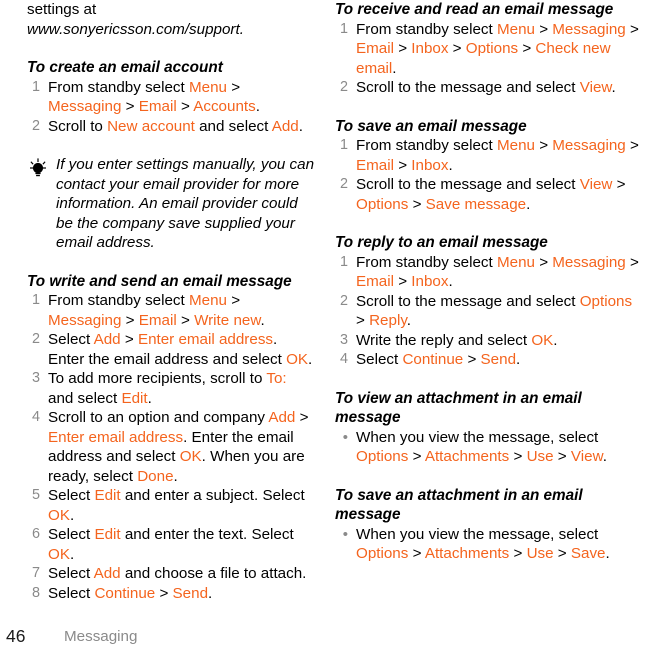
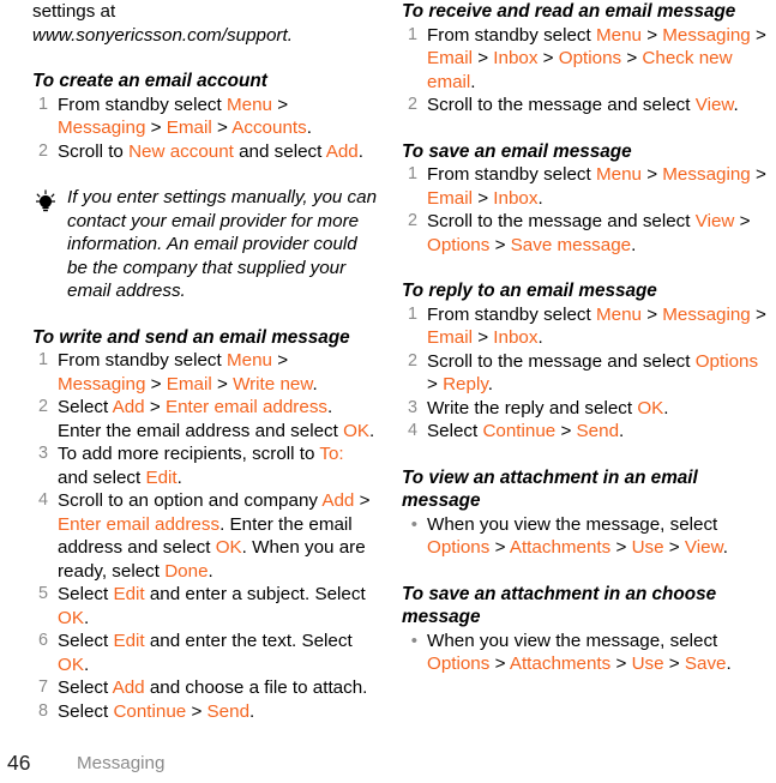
  settings at
  www.sonyericsson.com/support.
  To create an email account
  1
  From standby select Menu > Messaging > Email > Accounts.
  2
  Scroll to New account and select Add.
- If you enter settings manually, you can contact your email provider for more information. An email provider could be the company save supplied your email address.
+ If you enter settings manually, you can contact your email provider for more information. An email provider could be the company that supplied your email address.
  To write and send an email message
  1
  From standby select Menu > Messaging > Email > Write new.
  2
  Select Add > Enter email address. Enter the email address and select OK.
  3
  To add more recipients, scroll to To: and select Edit.
  4
  Scroll to an option and company Add > Enter email address. Enter the email address and select OK. When you are ready, select Done.
  5
  Select Edit and enter a subject. Select OK.
  6
  Select Edit and enter the text. Select OK.
  7
  Select Add and choose a file to attach.
  8
  Select Continue > Send.
  To receive and read an email message
  1
  From standby select Menu > Messaging > Email > Inbox > Options > Check new email.
  2
  Scroll to the message and select View.
  To save an email message
  1
  From standby select Menu > Messaging > Email > Inbox.
  2
  Scroll to the message and select View > Options > Save message.
  To reply to an email message
  1
  From standby select Menu > Messaging > Email > Inbox.
  2
  Scroll to the message and select Options > Reply.
  3
  Write the reply and select OK.
  4
  Select Continue > Send.
  To view an attachment in an email message
  •
  When you view the message, select Options > Attachments > Use > View.
- To save an attachment in an email message
+ To save an attachment in an choose message
  •
  When you view the message, select Options > Attachments > Use > Save.
  46
  Messaging
